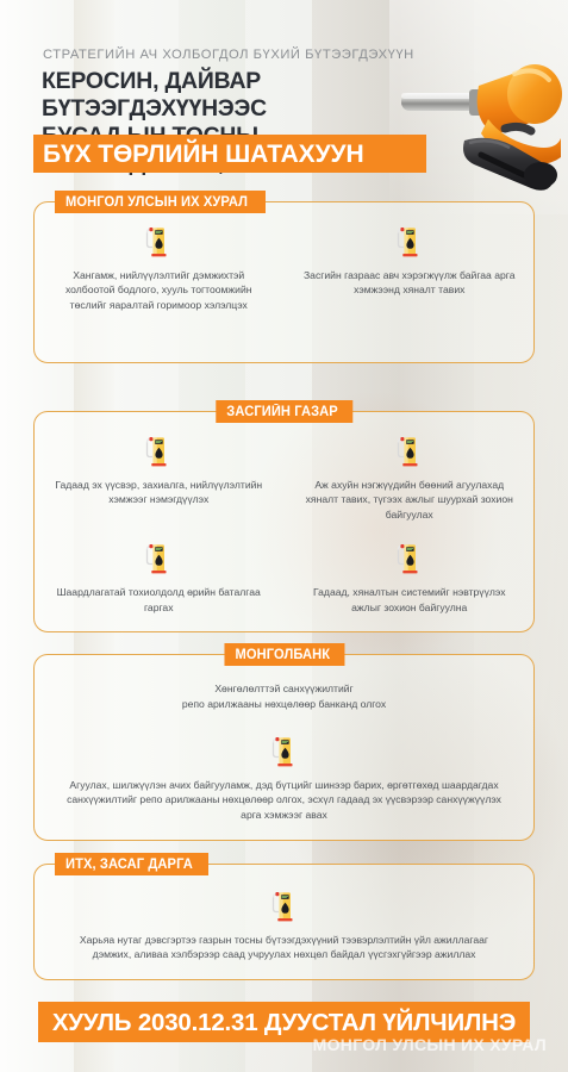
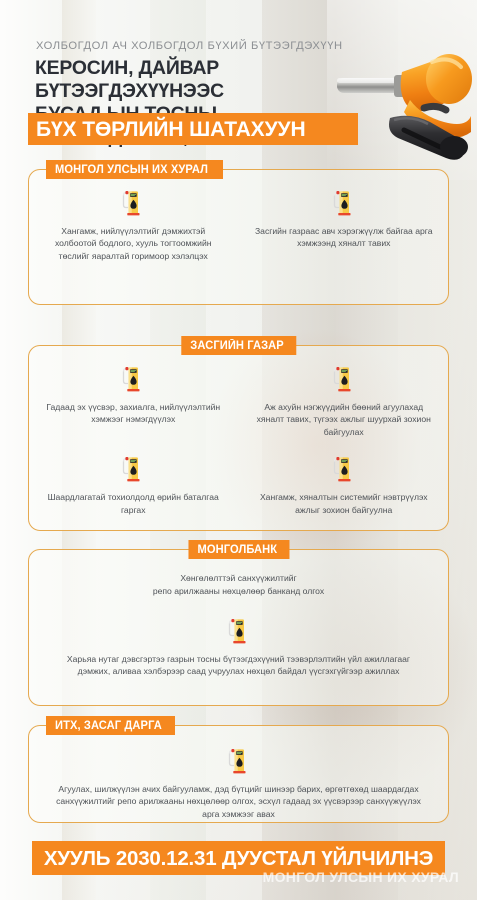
- СТРАТЕГИЙН АЧ ХОЛБОГДОЛ БҮХИЙ БҮТЭЭГДЭХҮҮН
+ ХОЛБОГДОЛ АЧ ХОЛБОГДОЛ БҮХИЙ БҮТЭЭГДЭХҮҮН
  КЕРОСИН, ДАЙВАР БҮТЭЭГДЭХҮҮНЭЭС
  БҮХ ТӨРЛИЙН ШАТАХУУН
  МОНГОЛ УЛСЫН ИХ ХУРАЛ
  Хангамж, нийлүүлэлтийг дэмжихтэй холбоотой бодлого, хууль тогтоомжийн төслийг яаралтай горимоор хэлэлцэх
  Засгийн газраас авч хэрэгжүүлж байгаа арга хэмжээнд хяналт тавих
  ЗАСГИЙН ГАЗАР
  Гадаад эх үүсвэр, захиалга, нийлүүлэлтийн хэмжээг нэмэгдүүлэх
  Аж ахуйн нэгжүүдийн бөөний агуулахад хяналт тавих, түгээх ажлыг шуурхай зохион байгуулах
  Шаардлагатай тохиолдолд өрийн баталгаа гаргах
- Гадаад, хяналтын системийг нэвтрүүлэх ажлыг зохион байгуулна
+ Хангамж, хяналтын системийг нэвтрүүлэх ажлыг зохион байгуулна
  МОНГОЛБАНК
  Хөнгөлөлттэй санхүүжилтийг
  репо арилжааны нөхцөлөөр банканд олгох
- Агуулах, шилжүүлэн ачих байгууламж, дэд бүтцийг шинээр барих, өргөтгөхөд шаардагдах санхүүжилтийг репо арилжааны нөхцөлөөр олгох, эсхүл гадаад эх үүсвэрээр санхүүжүүлэх арга хэмжээг авах
+ Харьяа нутаг дэвсгэртээ газрын тосны бүтээгдэхүүний тээвэрлэлтийн үйл ажиллагааг дэмжих, аливаа хэлбэрээр саад учруулах нөхцөл байдал үүсгэхгүйгээр ажиллах
  ИТХ, ЗАСАГ ДАРГА
- Харьяа нутаг дэвсгэртээ газрын тосны бүтээгдэхүүний тээвэрлэлтийн үйл ажиллагааг дэмжих, аливаа хэлбэрээр саад учруулах нөхцөл байдал үүсгэхгүйгээр ажиллах
+ Агуулах, шилжүүлэн ачих байгууламж, дэд бүтцийг шинээр барих, өргөтгөхөд шаардагдах санхүүжилтийг репо арилжааны нөхцөлөөр олгох, эсхүл гадаад эх үүсвэрээр санхүүжүүлэх арга хэмжээг авах
  ХУУЛЬ 2030.12.31 ДУУСТАЛ ҮЙЛЧИЛНЭ
  МОНГОЛ УЛСЫН ИХ ХУРАЛ
